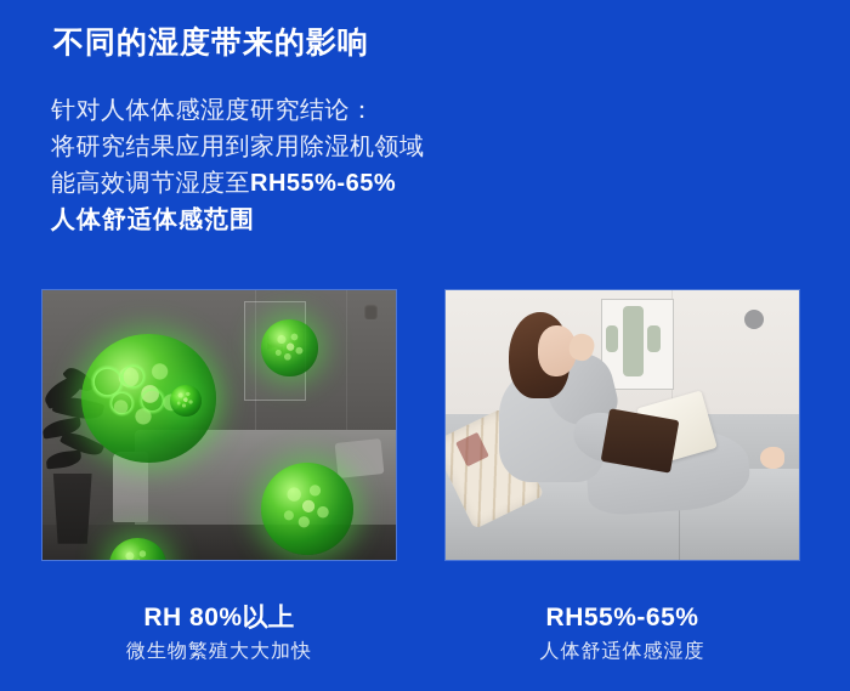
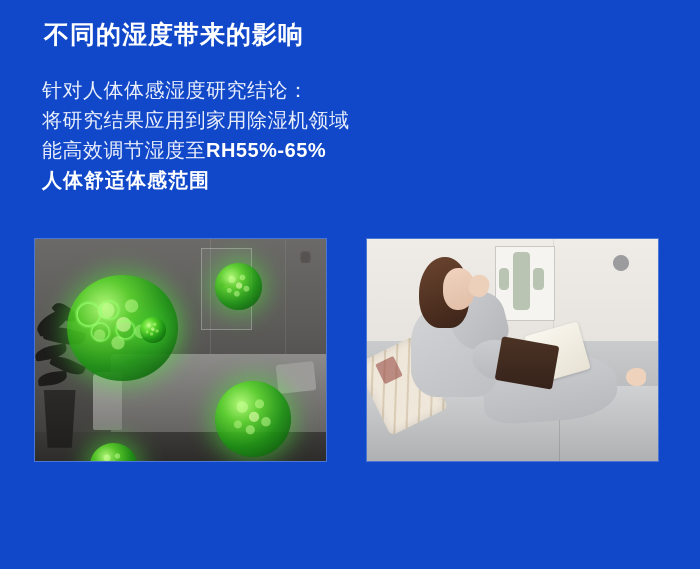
  不同的湿度带来的影响
  针对人体体感湿度研究结论：
  将研究结果应用到家用除湿机领域
  能高效调节湿度至RH55%-65%
  人体舒适体感范围
- RH 80%以上
- 微生物繁殖大大加快
- RH55%-65%
- 人体舒适体感湿度
